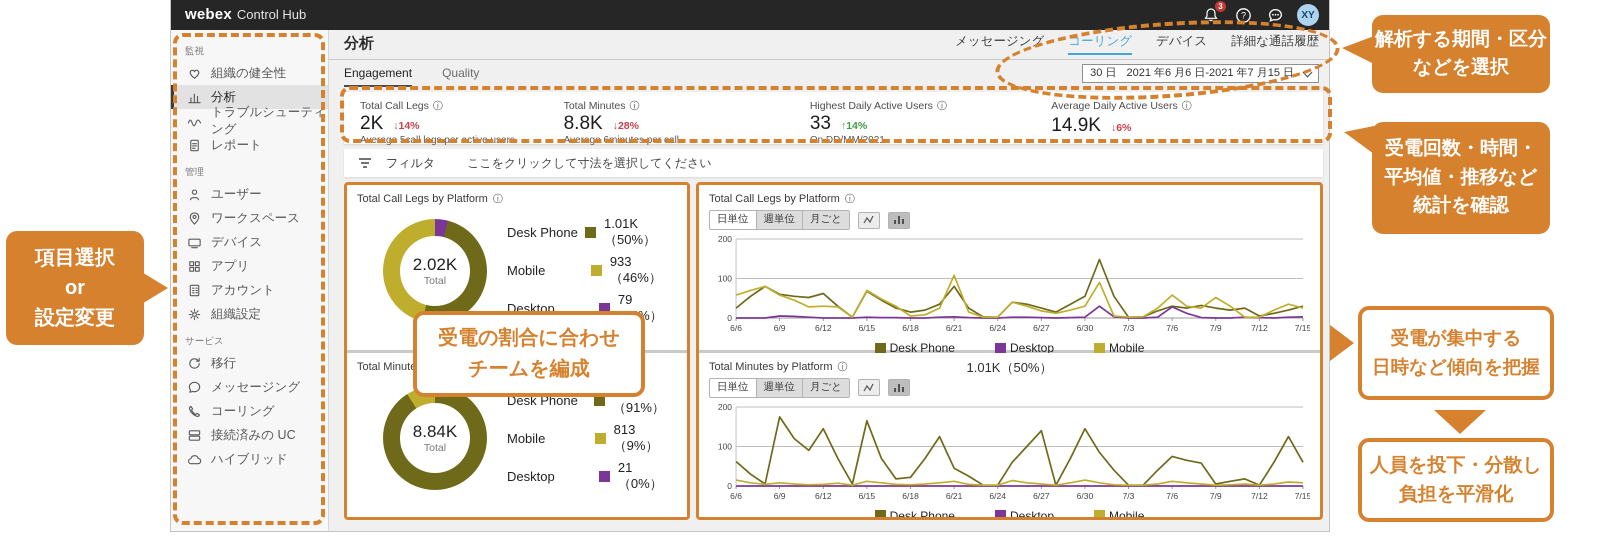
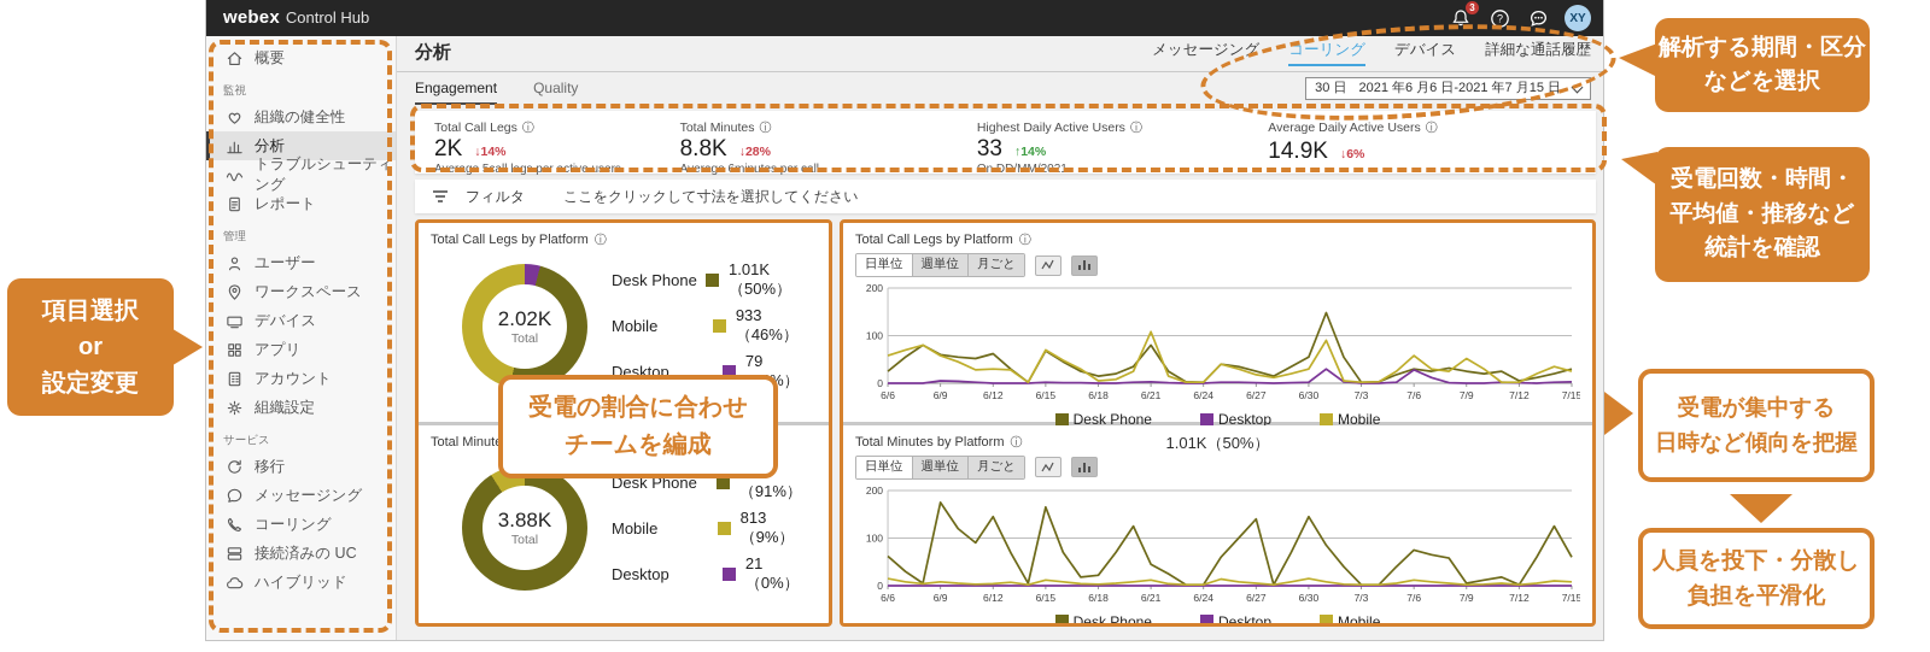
  webex Control Hub
  3
  ?
  XY
+ 概要
  監視
  組織の健全性
  分析
  トラブルシューティング
  レポート
  管理
  ユーザー
  ワークスペース
  デバイス
  アプリ
  アカウント
  組織設定
  サービス
  移行
  メッセージング
  コーリング
  接続済みの UC
  ハイブリッド
  分析
  メッセージング
  コーリング
  デバイス
  詳細な通話履歴
  Engagement
  Quality
  30 日
  2021 年6 月6 日-2021 年7 月15 日
  Total Call Legs
  ⓘ
  2K
  ↓14%
  Average 5call legs per active users
  Total Minutes
  ⓘ
  8.8K
  ↓28%
  Average 6minutes per call
  Highest Daily Active Users
  ⓘ
  33
  ↑14%
  On DD/MM/2021
  Average Daily Active Users
  ⓘ
  14.9K
  ↓6%
  フィルタ
  ここをクリックして寸法を選択してください
  Total Call Legs by Platform
  ⓘ
  2.02K
  Total
  Desk Phone
  1.01K（50%）
  Mobile
  933（46%）
  Desktop
- 8.84K
+ 3.88K
  Total
  Desk Phone
  （91%）
  Mobile
  813（9%）
  Desktop
  21（0%）
  Total Call Legs by Platform
  ⓘ
  日単位
  週単位
  月ごと
  0
  100
  200
  6/6
  6/9
  6/12
  6/15
  6/18
  6/21
  6/24
  6/27
  6/30
  7/3
  7/6
  7/9
  7/12
  7/15
  Desk Phone
  Desktop
  Mobile
  Total Minutes by Platform
  ⓘ
  1.01K（50%）
  日単位
  週単位
  月ごと
  0
  100
  200
  6/6
  6/9
  6/12
  6/15
  6/18
  6/21
  6/24
  6/27
  6/30
  7/3
  7/6
  7/9
  7/12
  7/15
  Desk Phone
  Desktop
  Mobile
  項目選択
  or
  設定変更
  解析する期間・区分
  などを選択
  受電回数・時間・
  平均値・推移など
  統計を確認
  受電の割合に合わせ
  チームを編成
  受電が集中する
  日時など傾向を把握
  人員を投下・分散し
  負担を平滑化
